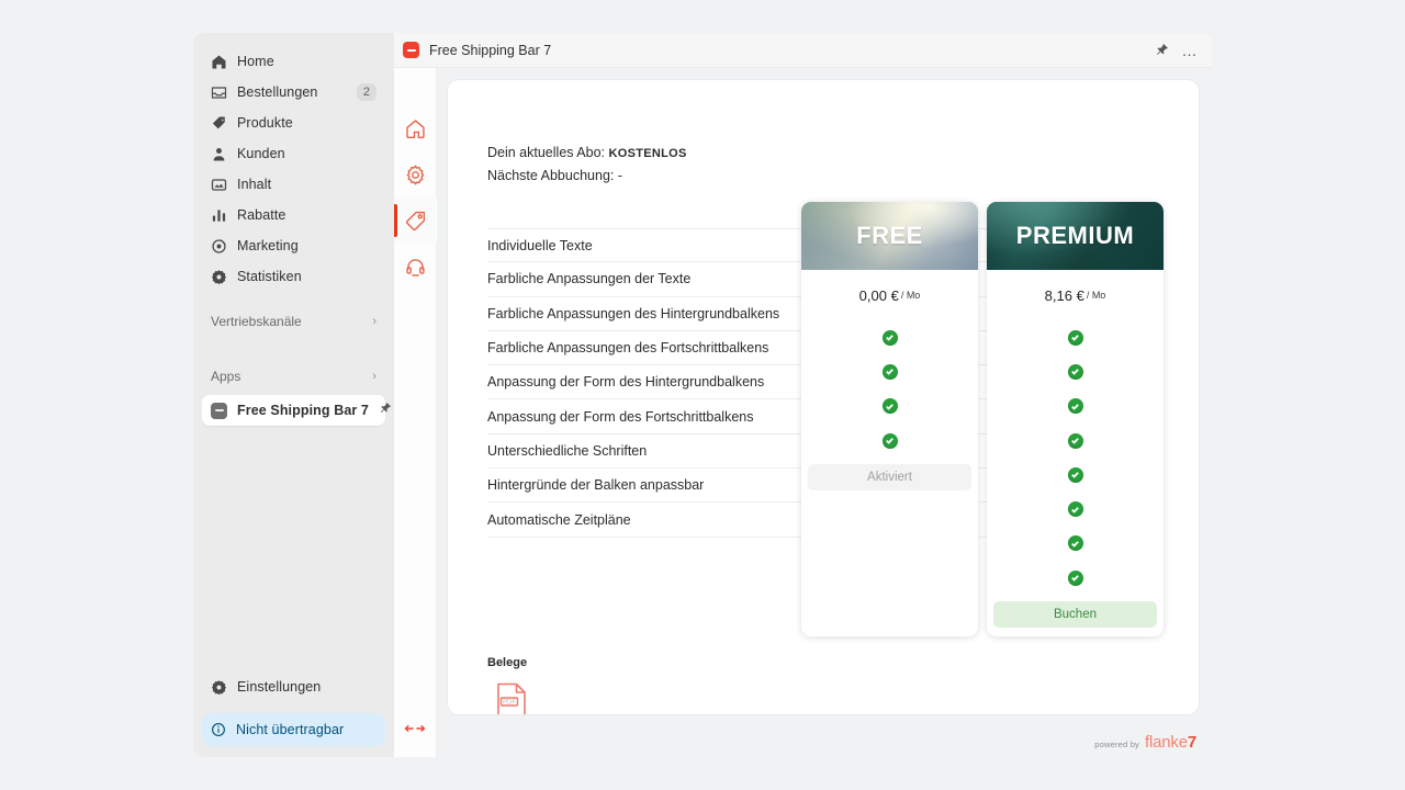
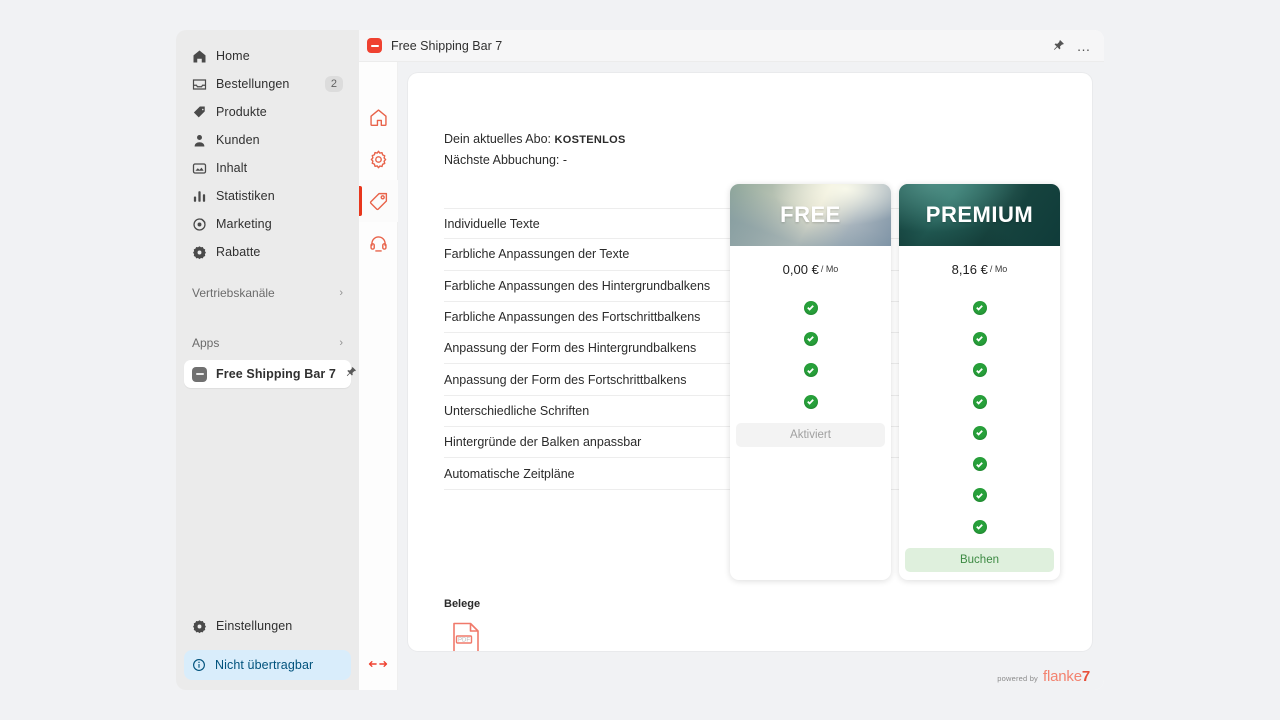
  Home
  Bestellungen
  2
  Produkte
  Kunden
  Inhalt
- Rabatte
+ Statistiken
  Marketing
- Statistiken
+ Rabatte
  Vertriebskanäle
  ›
  Apps
  ›
  Free Shipping Bar 7
  Einstellungen
  Nicht übertragbar
  Free Shipping Bar 7
  …
  Dein aktuelles Abo: KOSTENLOS
  Nächste Abbuchung: -
  Individuelle Texte
  Farbliche Anpassungen der Texte
  Farbliche Anpassungen des Hintergrundbalkens
  Farbliche Anpassungen des Fortschrittbalkens
  Anpassung der Form des Hintergrundbalkens
  Anpassung der Form des Fortschrittbalkens
  Unterschiedliche Schriften
  Hintergründe der Balken anpassbar
  Automatische Zeitpläne
  FREE
  0,00 €
  / Mo
  Aktiviert
  PREMIUM
  8,16 €
  / Mo
  Buchen
  Belege
  powered by
  flanke7
